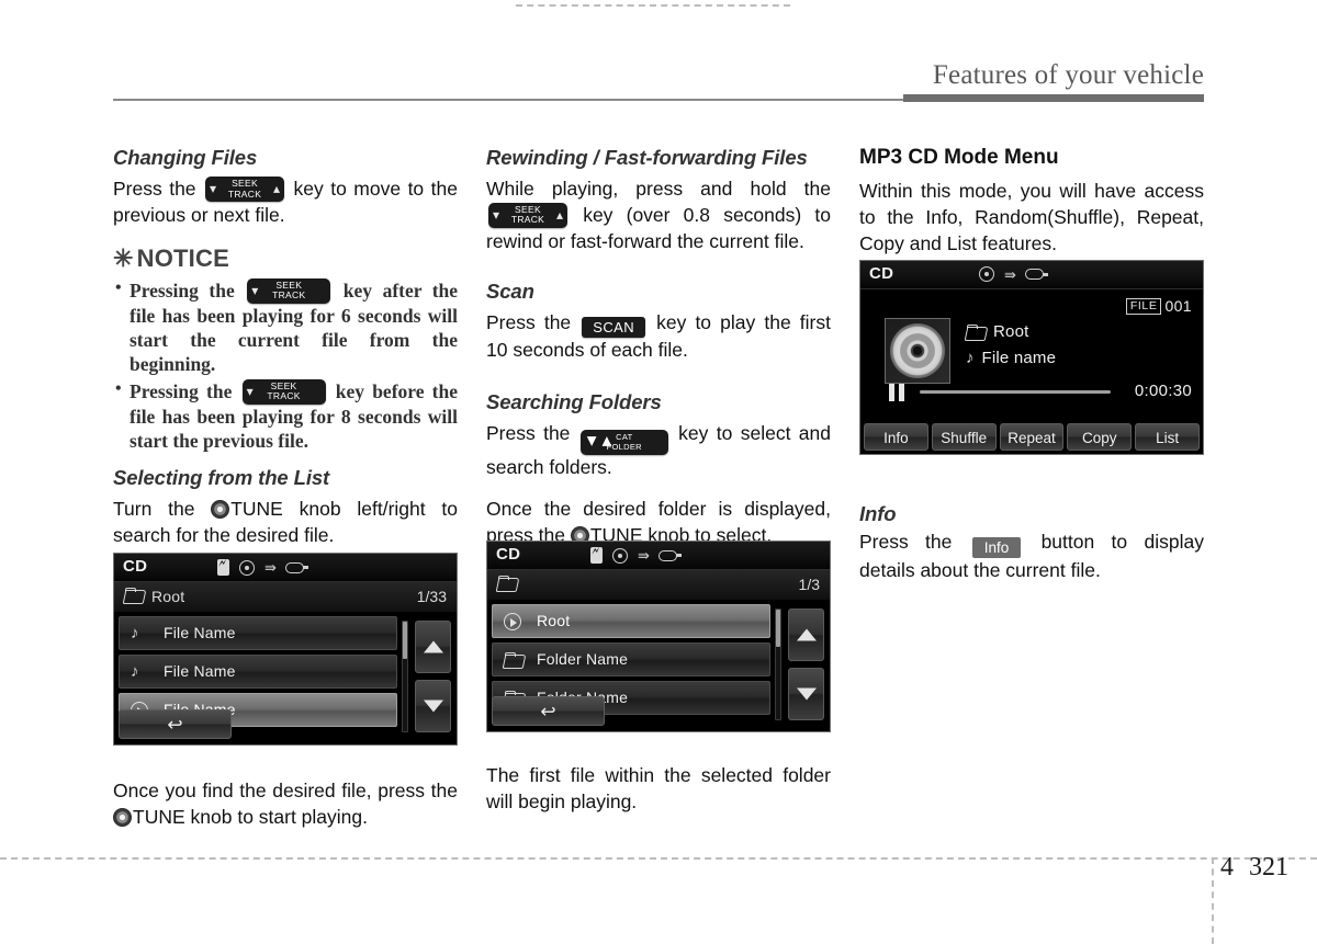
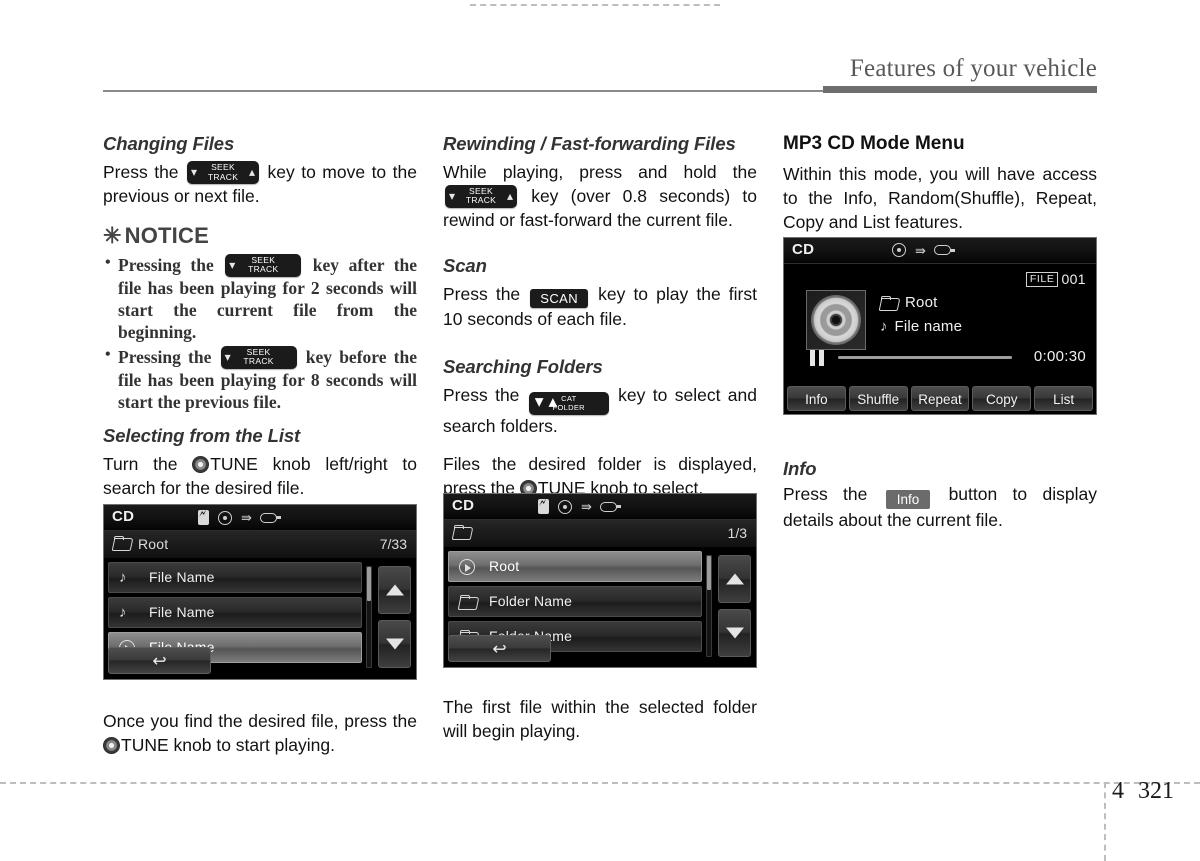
  Features of your vehicle
  Changing Files
  Press the
  ▾
  SEEK
  TRACK
  ▴
  key to move to the previous or next file.
  ✳NOTICE
  Pressing the
  ▾
  SEEK
  TRACK
- key after the file has been playing for 6 seconds will start the current file from the beginning.
+ key after the file has been playing for 2 seconds will start the current file from the beginning.
  Pressing the
  ▾
  SEEK
  TRACK
  key before the file has been playing for 8 seconds will start the previous file.
  Selecting from the List
  Turn the TUNE knob left/right to search for the desired file.
  CD
  ⇛
  Root
- 1/33
+ 7/33
  ♪
  File Name
  ♪
  File Name
  ↩
  Once you find the desired file, press the TUNE knob to start playing.
  Rewinding / Fast-forwarding Files
  While playing, press and hold the
  ▾
  SEEK
  TRACK
  ▴
  key (over 0.8 seconds) to rewind or fast-forward the current file.
  Scan
  Press the SCAN key to play the first 10 seconds of each file.
  Searching Folders
  Press the ▾
  CAT
  FOLDER
  ▴ key to select and search folders.
- Once the desired folder is displayed, press the TUNE knob to select.
+ Files the desired folder is displayed, press the TUNE knob to select.
  CD
  ⇛
  1/3
  Root
  Folder Name
  ↩
  The first file within the selected folder will begin playing.
  MP3 CD Mode Menu
  Within this mode, you will have access to the Info, Random(Shuffle), Repeat, Copy and List features.
  CD
  ⇛
  FILE
  001
  Root
  ♪
  File name
  0:00:30
  Info
  Shuffle
  Repeat
  Copy
  List
  Info
  Press the Info button to display details about the current file.
  4 321
